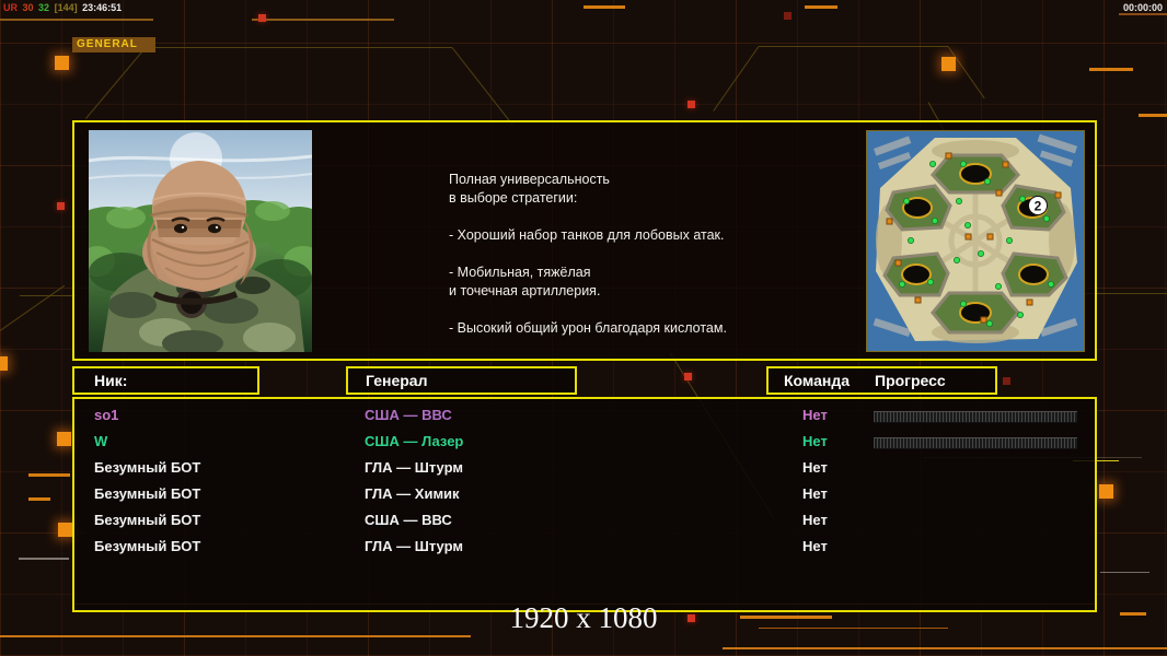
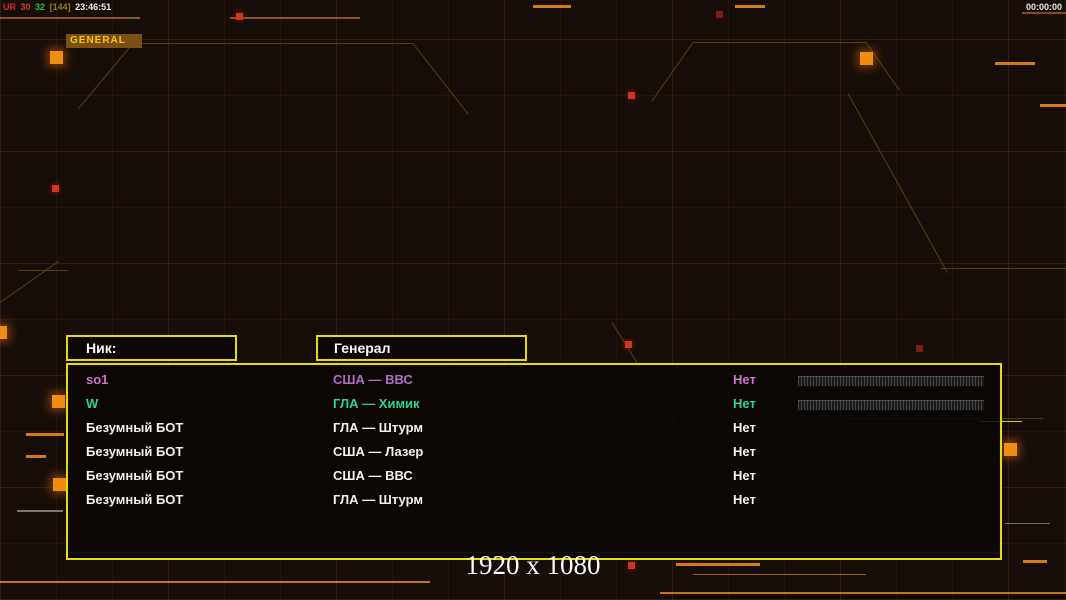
  UR 30 32 [144] 23:46:51
  00:00:00
  GENERAL
- Полная универсальность
- в выборе стратегии:
- - Хороший набор танков для лобовых атак.
- - Мобильная, тяжёлая
- и точечная артиллерия.
- - Высокий общий урон благодаря кислотам.
- 2
  Ник:
  Генерал
- Команда
- Прогресс
  so1
  США — ВВС
  Нет
  W
- США — Лазер
+ ГЛА — Химик
  Нет
  Безумный БОТ
  ГЛА — Штурм
  Нет
  Безумный БОТ
- ГЛА — Химик
+ США — Лазер
  Нет
  Безумный БОТ
  США — ВВС
  Нет
  Безумный БОТ
  ГЛА — Штурм
  Нет
  1920 x 1080
